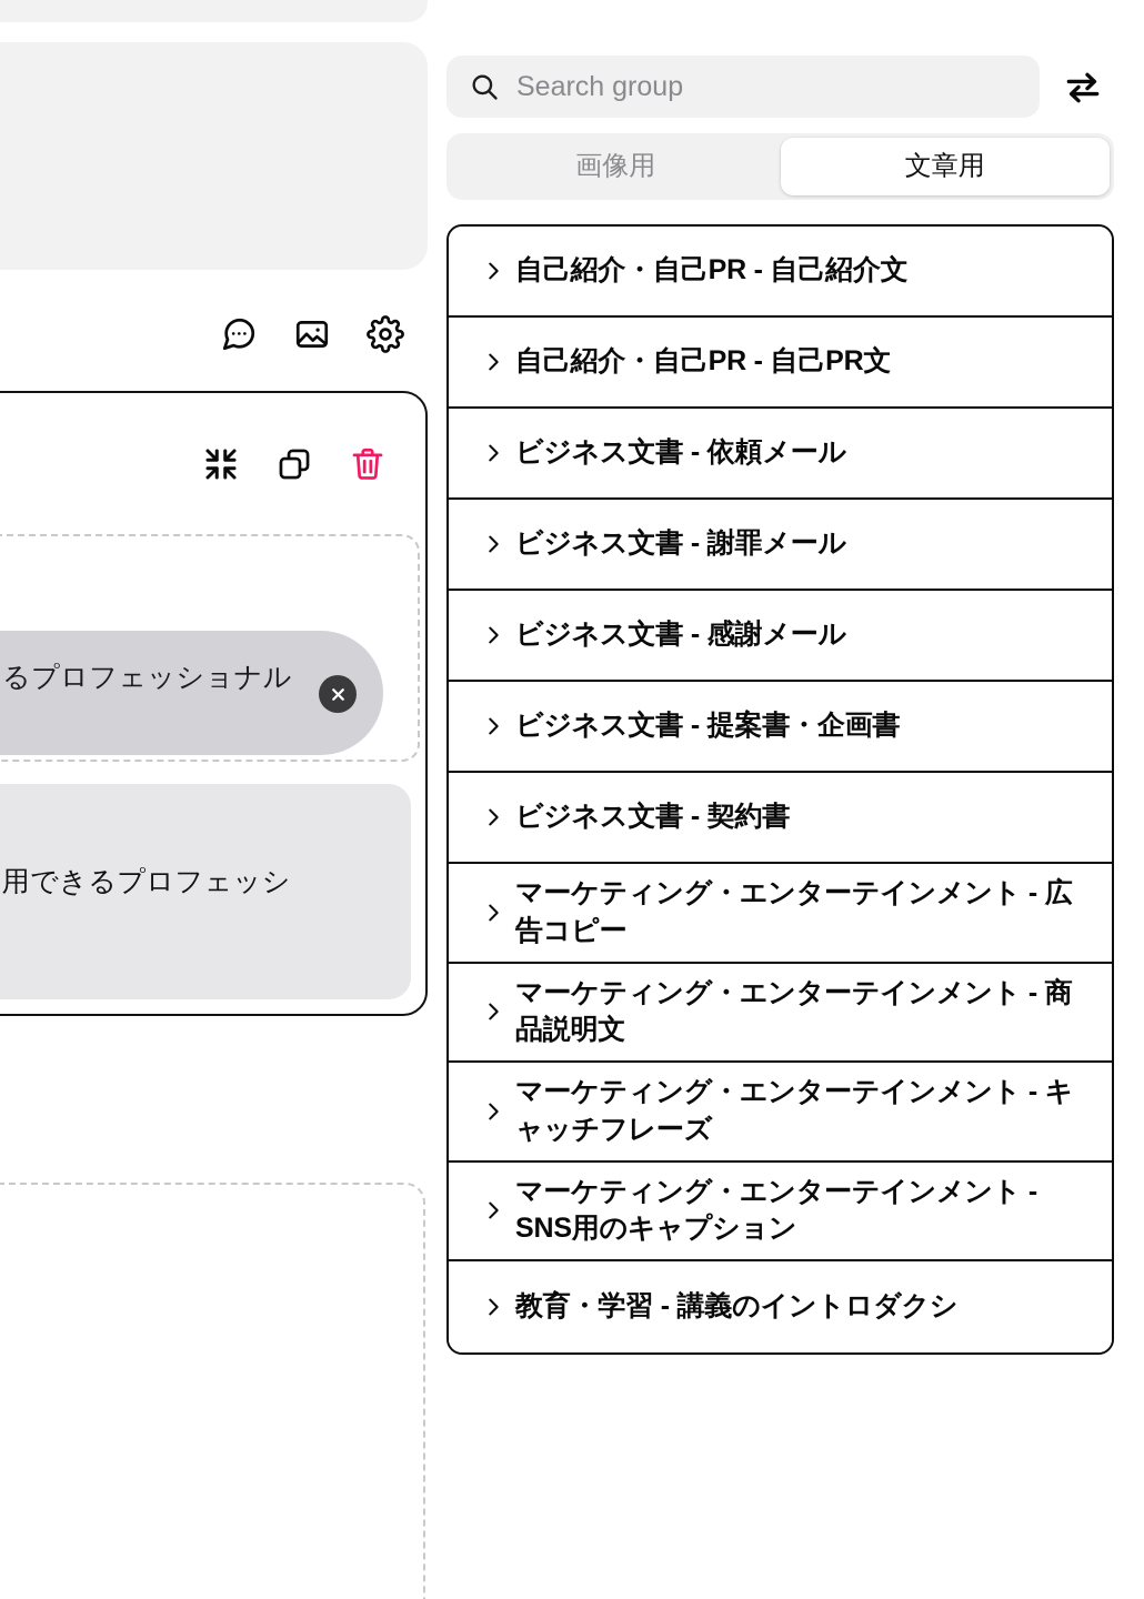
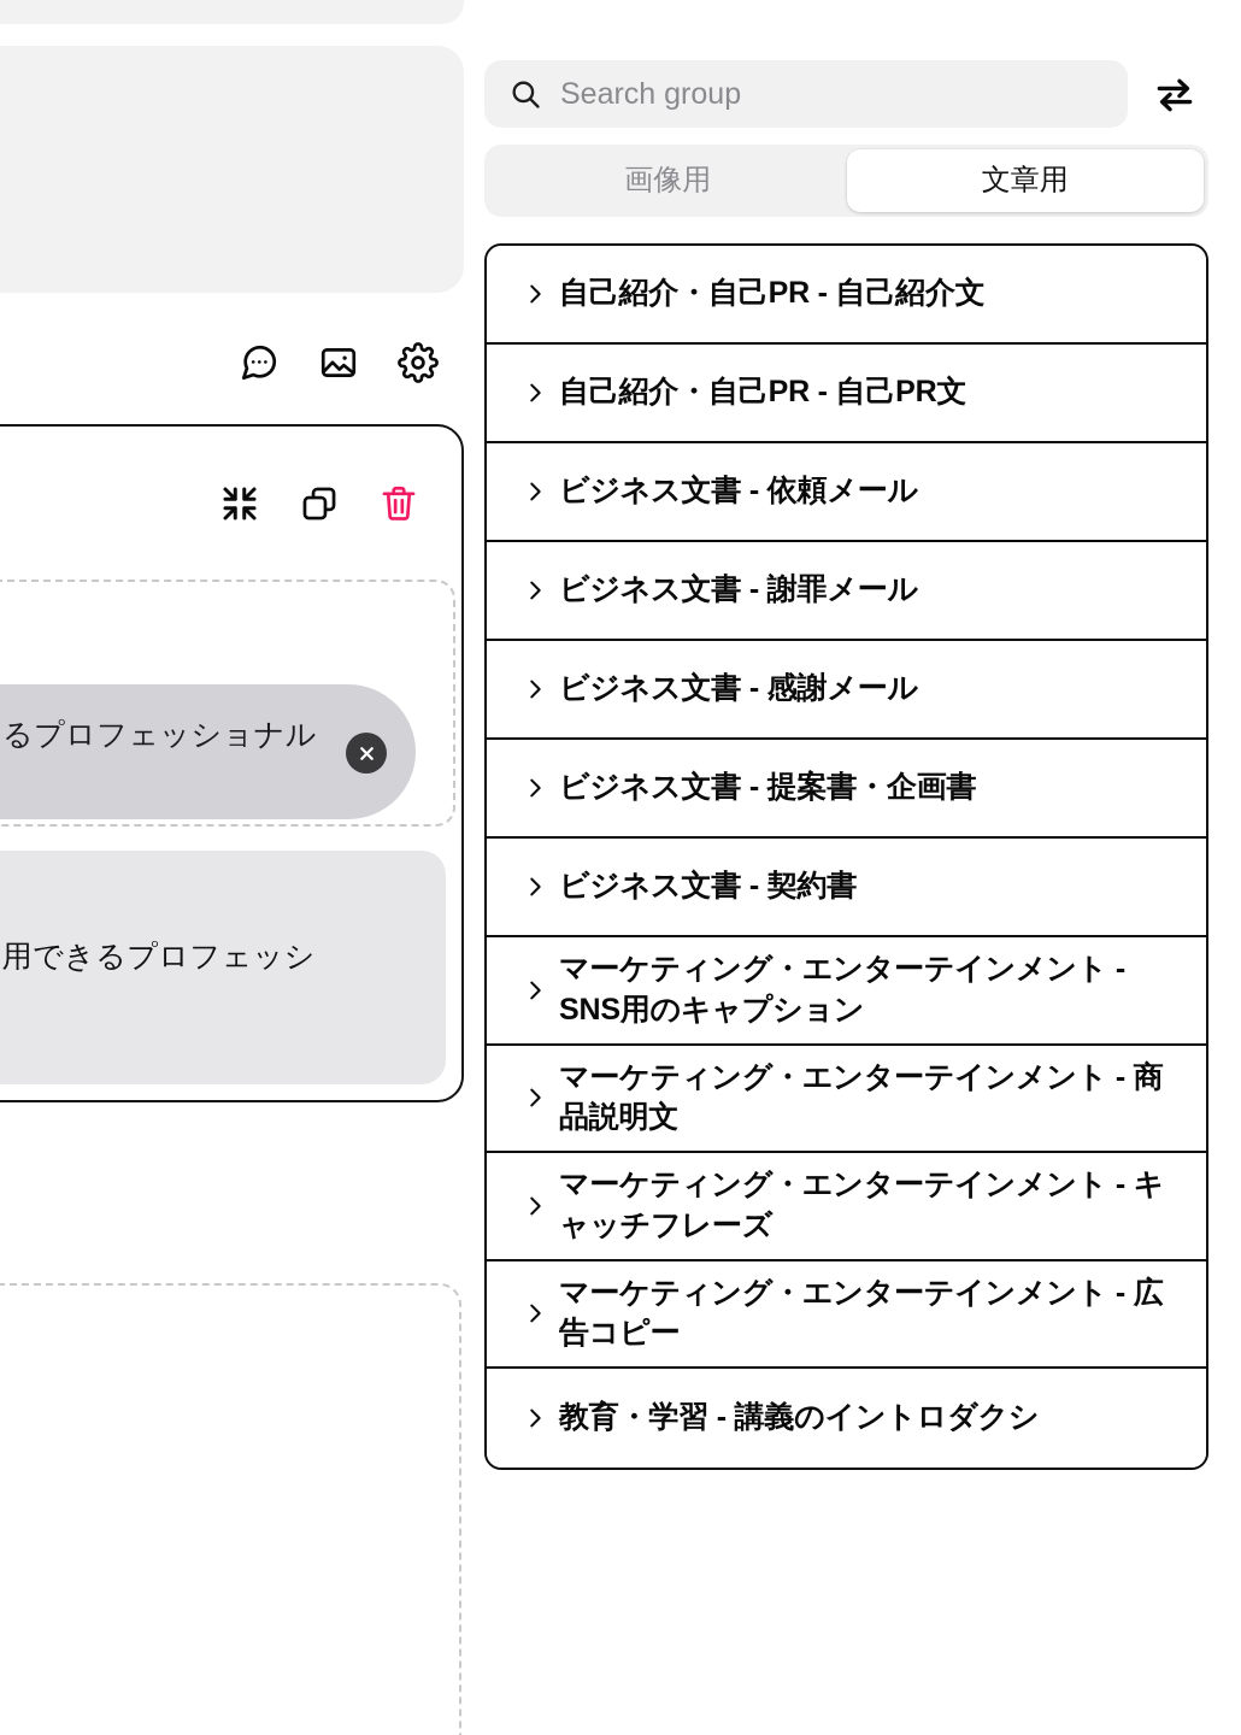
  るプロフェッショナル
  用できるプロフェッシ
  Search group
  画像用
  文章用
  自己紹介・自己PR - 自己紹介文
  自己紹介・自己PR - 自己PR文
  ビジネス文書 - 依頼メール
  ビジネス文書 - 謝罪メール
  ビジネス文書 - 感謝メール
  ビジネス文書 - 提案書・企画書
  ビジネス文書 - 契約書
- マーケティング・エンターテインメント - 広告コピー
+ マーケティング・エンターテインメント - SNS用のキャプション
  マーケティング・エンターテインメント - 商品説明文
  マーケティング・エンターテインメント - キャッチフレーズ
- マーケティング・エンターテインメント - SNS用のキャプション
+ マーケティング・エンターテインメント - 広告コピー
  教育・学習 - 講義のイントロダクシ
